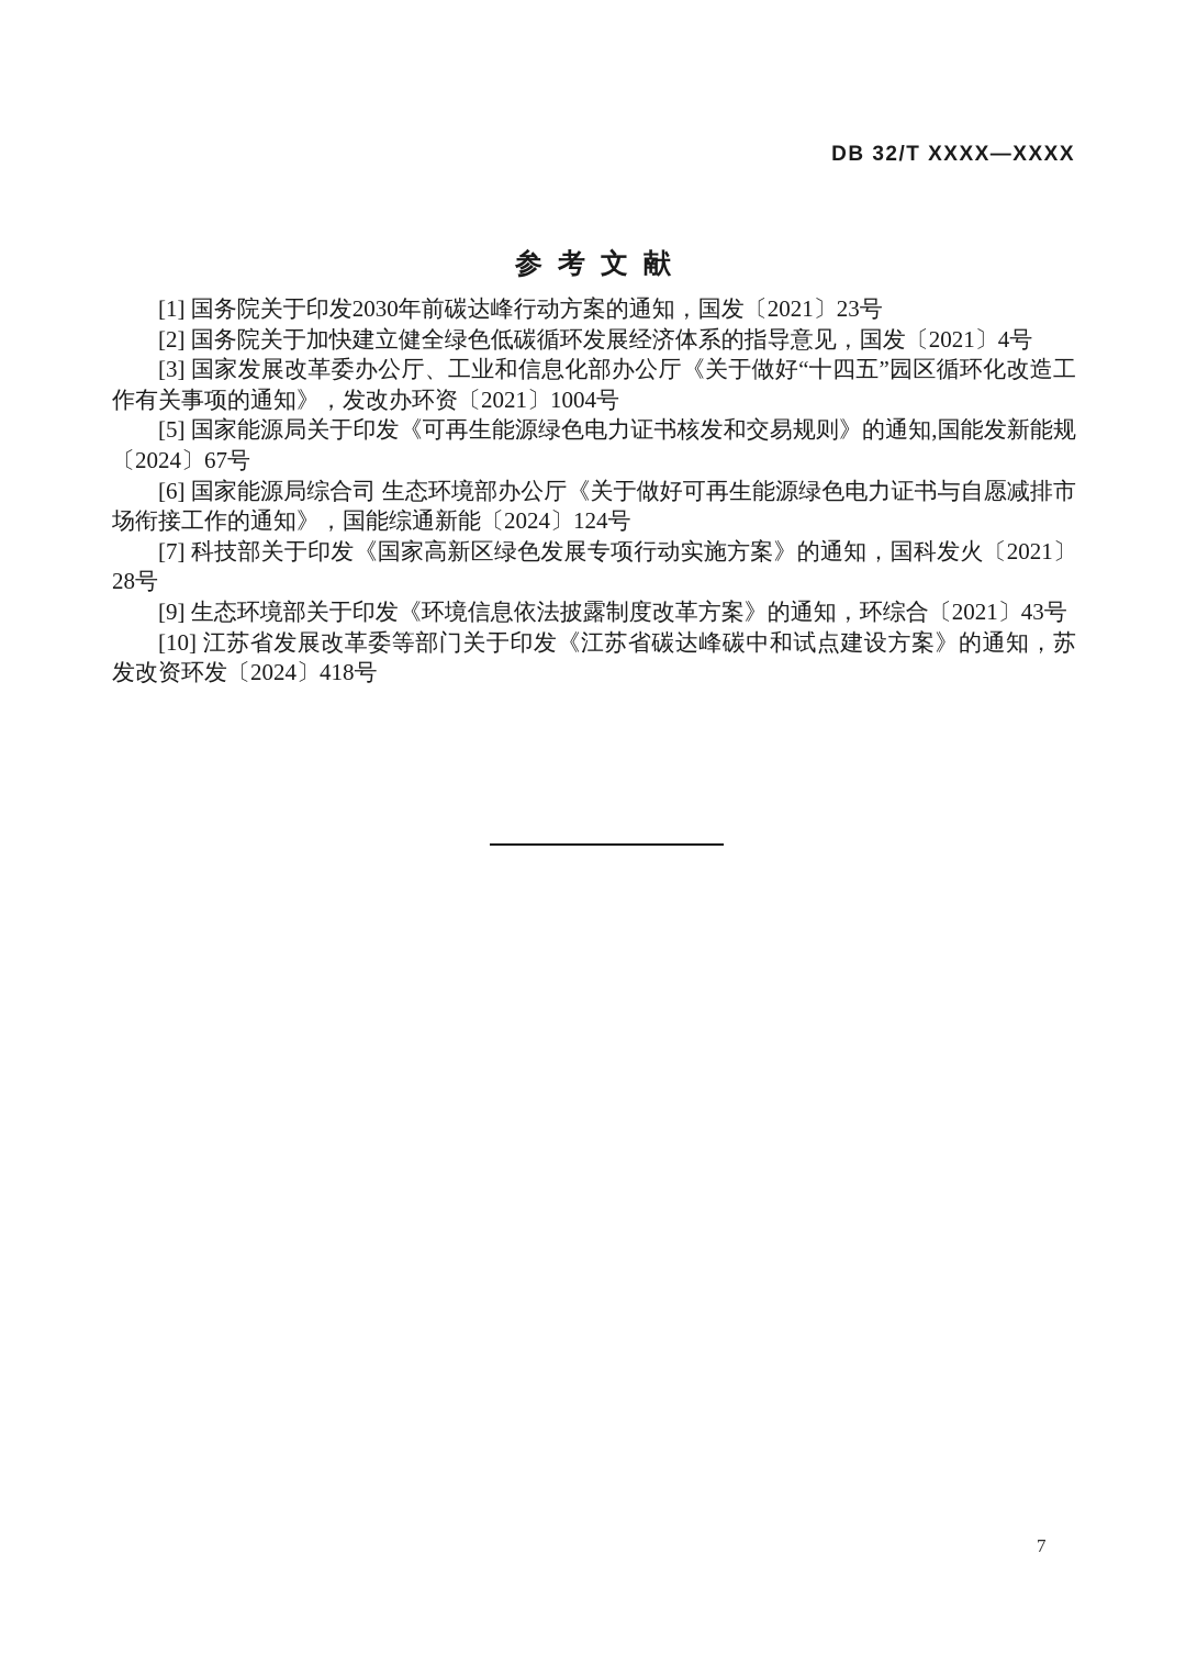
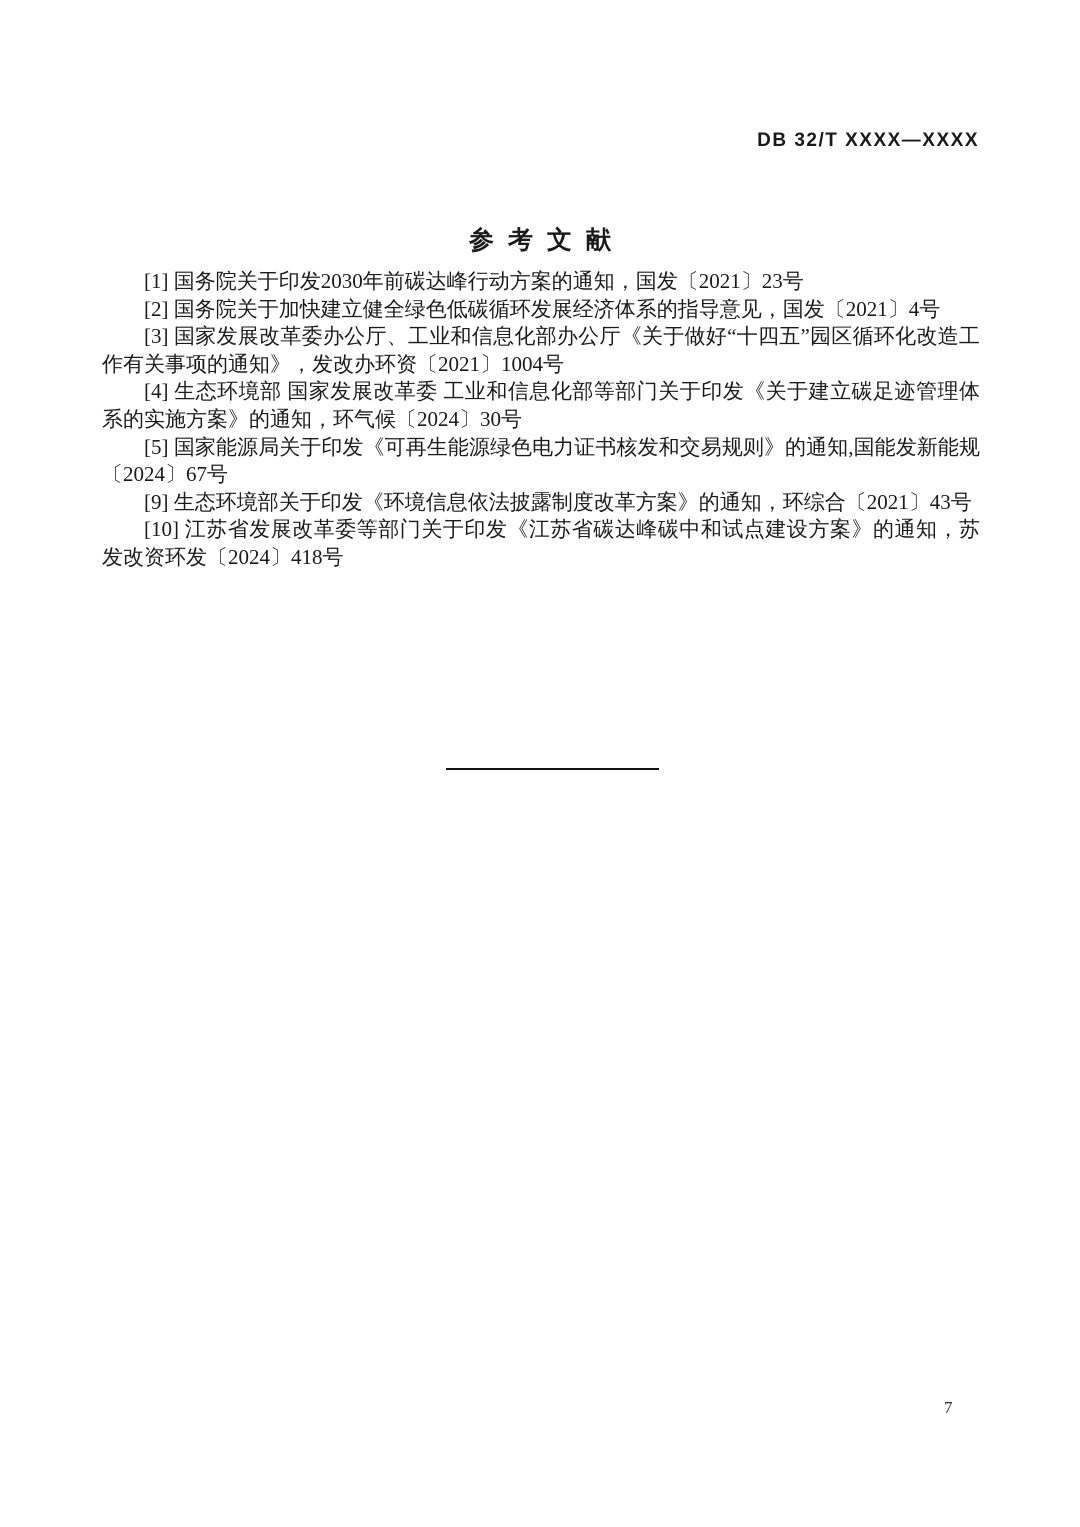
  DB 32/T XXXX—XXXX
  参考文献
  [1] 国务院关于印发2030年前碳达峰行动方案的通知，国发〔2021〕23号
  [2] 国务院关于加快建立健全绿色低碳循环发展经济体系的指导意见，国发〔2021〕4号
  [3] 国家发展改革委办公厅、工业和信息化部办公厅《关于做好“十四五”园区循环化改造工作有关事项的通知》，发改办环资〔2021〕1004号
+ [4] 生态环境部 国家发展改革委 工业和信息化部等部门关于印发《关于建立碳足迹管理体系的实施方案》的通知，环气候〔2024〕30号
  [5] 国家能源局关于印发《可再生能源绿色电力证书核发和交易规则》的通知,国能发新能规〔2024〕67号
- [6] 国家能源局综合司 生态环境部办公厅《关于做好可再生能源绿色电力证书与自愿减排市场衔接工作的通知》，国能综通新能〔2024〕124号
- [7] 科技部关于印发《国家高新区绿色发展专项行动实施方案》的通知，国科发火〔2021〕28号
  [9] 生态环境部关于印发《环境信息依法披露制度改革方案》的通知，环综合〔2021〕43号
  [10] 江苏省发展改革委等部门关于印发《江苏省碳达峰碳中和试点建设方案》的通知，苏发改资环发〔2024〕418号
  7
